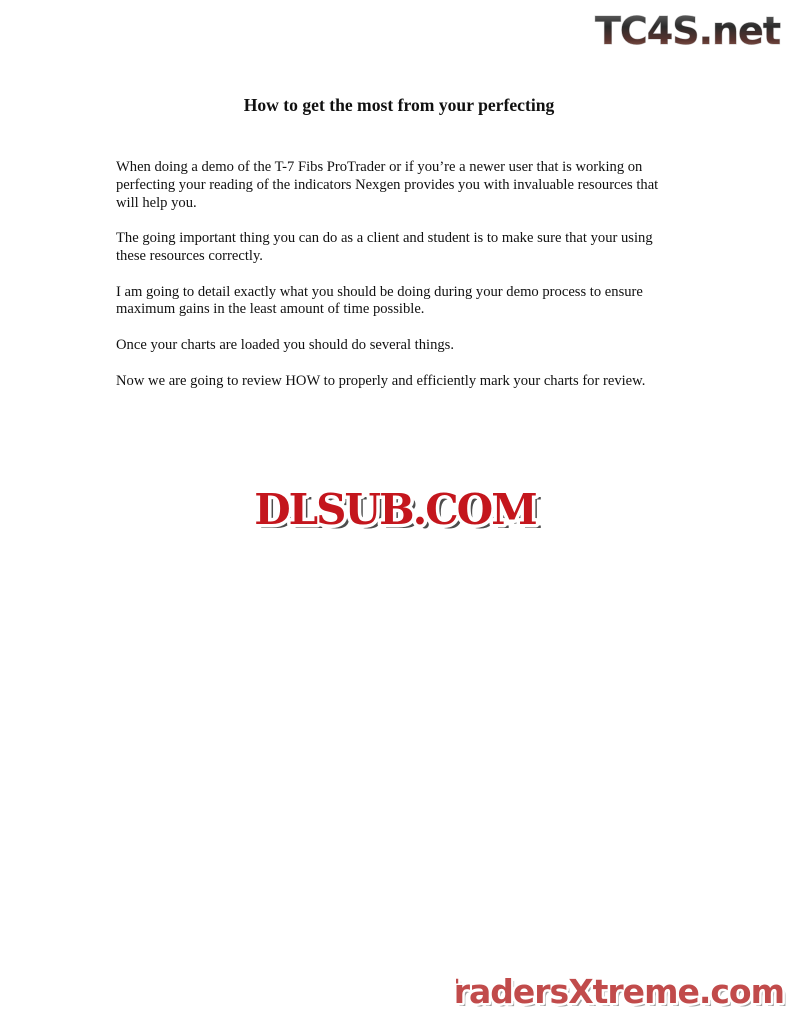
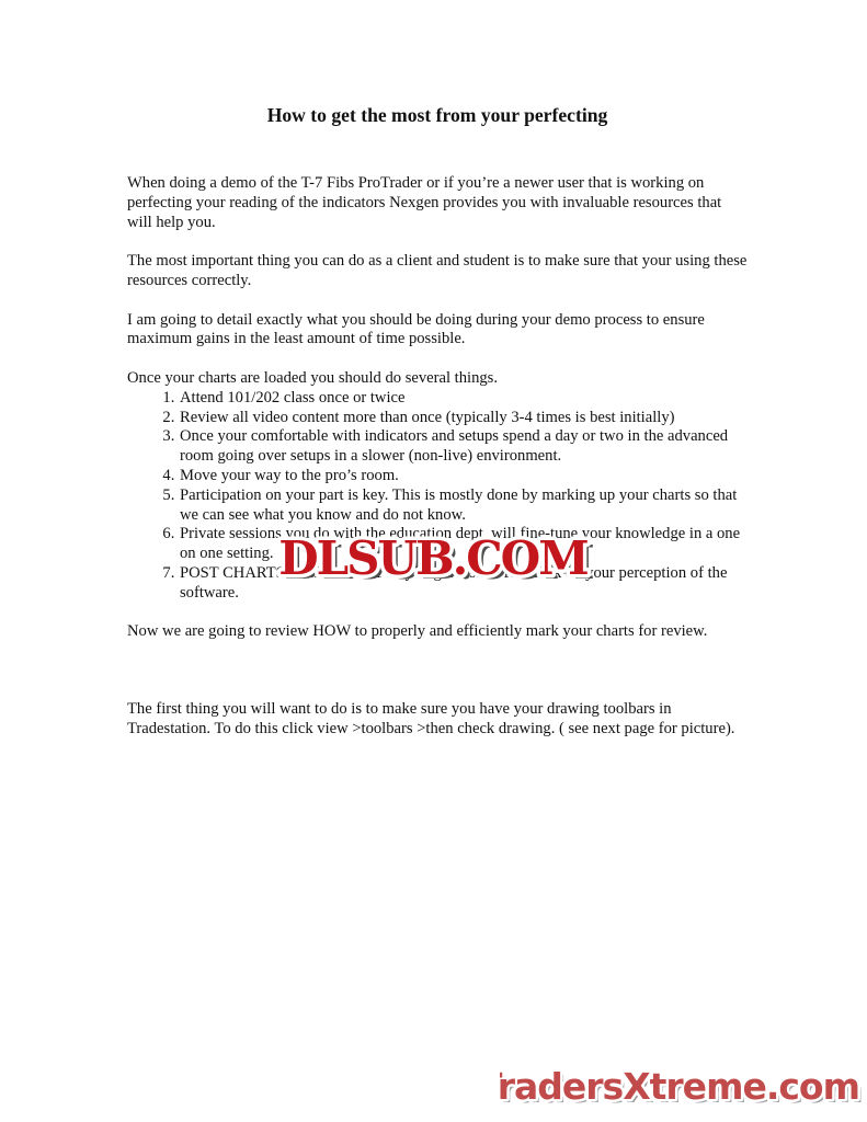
- TC4S.net
  How to get the most from your perfecting
  When doing a demo of the T-7 Fibs ProTrader or if you’re a newer user that is working on perfecting your reading of the indicators Nexgen provides you with invaluable resources that will help you.
- The going important thing you can do as a client and student is to make sure that your using these resources correctly.
+ The most important thing you can do as a client and student is to make sure that your using these resources correctly.
  I am going to detail exactly what you should be doing during your demo process to ensure maximum gains in the least amount of time possible.
  Once your charts are loaded you should do several things.
+ Attend 101/202 class once or twice
+ Review all video content more than once (typically 3-4 times is best initially)
+ Once your comfortable with indicators and setups spend a day or two in the advanced room going over setups in a slower (non-live) environment.
+ Move your way to the pro’s room.
+ Participation on your part is key. This is mostly done by marking up your charts so that we can see what you know and do not know.
+ Private sessions you do with the education dept. will fine-tune your knowledge in a one on one setting.
+ POST CHARTS in the room #1 way to get instant feedback on your perception of the software.
  Now we are going to review HOW to properly and efficiently mark your charts for review.
+ The first thing you will want to do is to make sure you have your drawing toolbars in Tradestation. To do this click view >toolbars >then check drawing. ( see next page for picture).
  DLSUB.COM
  DLSUB.COM
  radersXtreme.com
